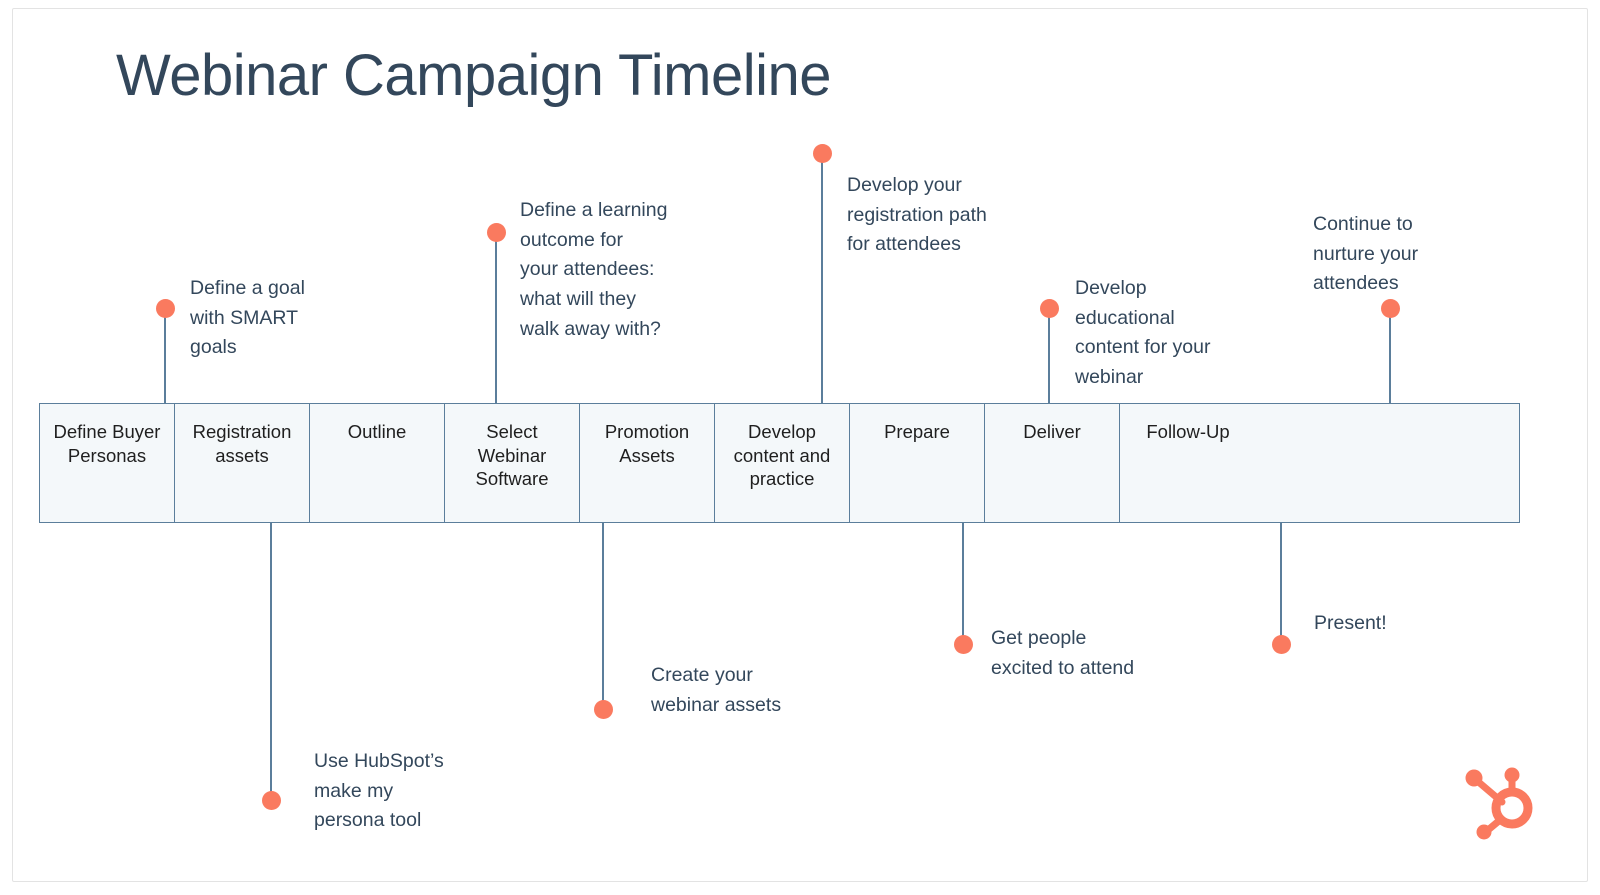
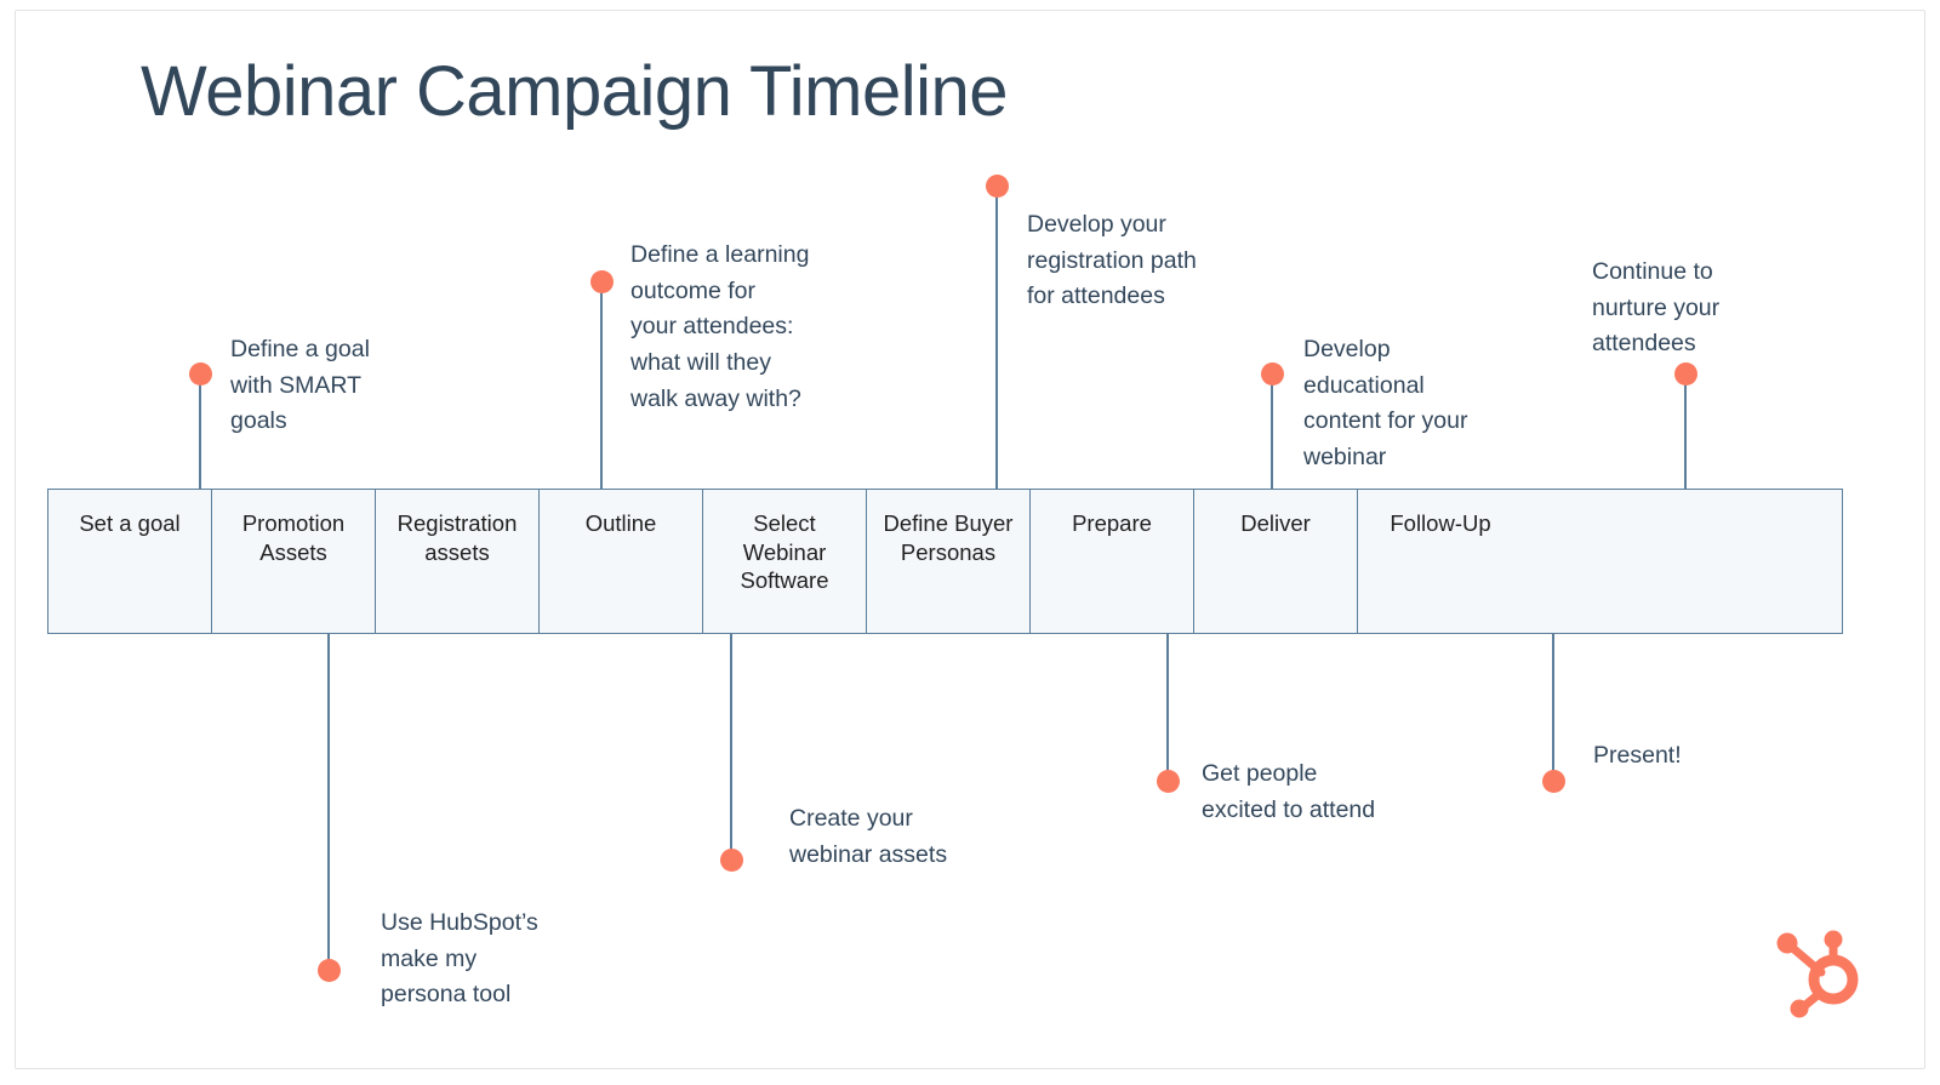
  Webinar Campaign Timeline
+ Set a goal
- Define Buyer Personas
+ Promotion Assets
  Registration assets
  Outline
  Select Webinar Software
- Promotion Assets
+ Define Buyer Personas
- Develop content and practice
  Prepare
  Deliver
  Follow-Up
  Define a goal
  with SMART
  goals
  Define a learning
  outcome for
  your attendees:
  what will they
  walk away with?
  Develop your
  registration path
  for attendees
  Develop
  educational
  content for your
  webinar
  Continue to
  nurture your
  attendees
  Use HubSpot’s
  make my
  persona tool
  Create your
  webinar assets
  Get people
  excited to attend
  Present!
